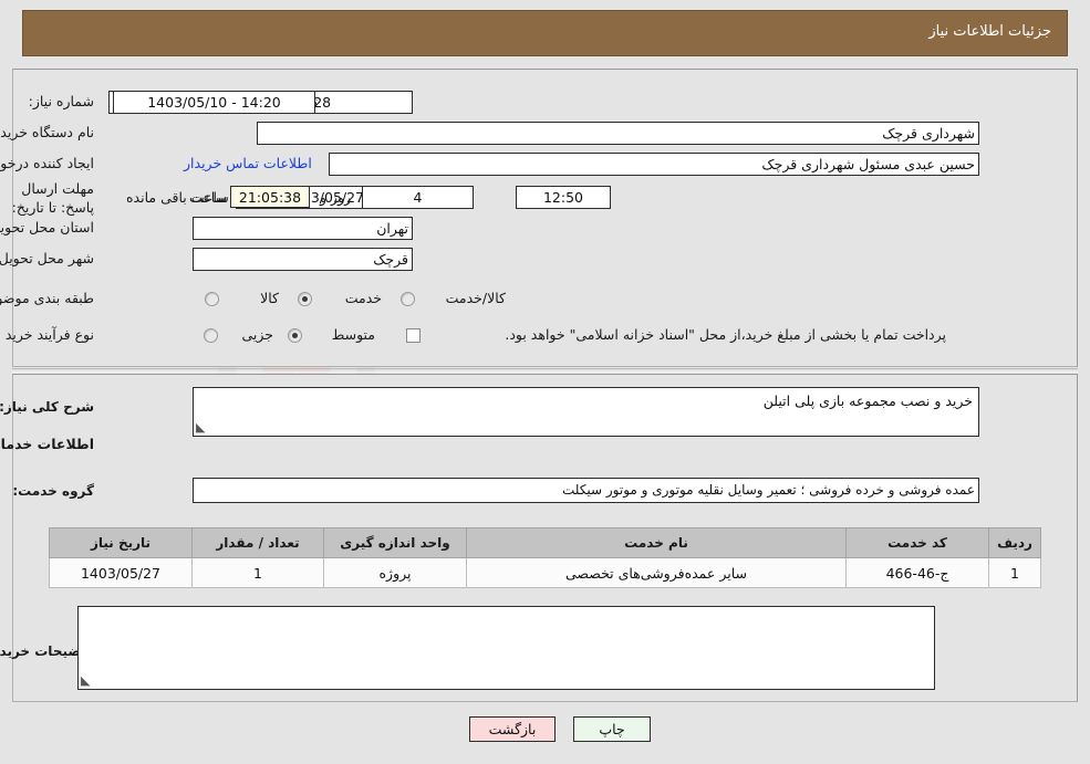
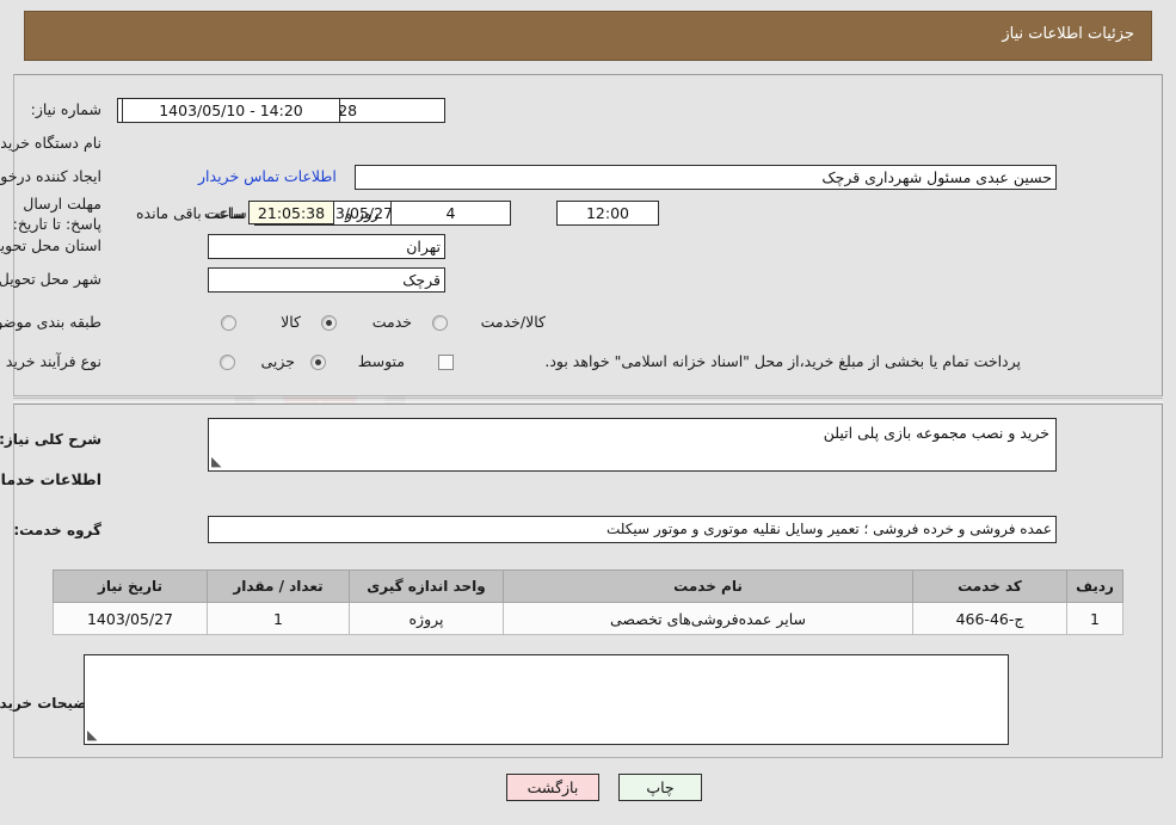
  جزئیات اطلاعات نیاز
  شماره نیاز:
  14:20 - 1403/05/10
  نام دستگاه خرید
- شهرداری قرچک
  ایجاد کننده درخو
  حسین عبدی مسئول شهرداری قرچک
  اطلاعات تماس خریدار
  مهلت ارسال پاسخ: تا تاریخ:
  3/05/27
  ساعت
- 12:50
+ 12:00
  4
  روز و
  21:05:38
  ساعت باقی مانده
  استان محل تحوی
  تهران
  شهر محل تحویل
  قرچک
  طبقه بندی موض
  کالا
  خدمت
  کالا/خدمت
  نوع فرآیند خرید
  جزیی
  متوسط
  پرداخت تمام یا بخشی از مبلغ خرید،از محل "اسناد خزانه اسلامی" خواهد بود.
  شرح کلی نیاز:
  خرید و نصب مجموعه بازی پلی اتیلن
  گروه خدمت:
  عمده فروشی و خرده فروشی ؛ تعمیر وسایل نقلیه موتوری و موتور سیکلت
  ردیف	کد خدمت	نام خدمت	واحد اندازه گیری	تعداد / مقدار	تاریخ نیاز
  1	ج-46-466	سایر عمده‌فروشی‌های تخصصی	پروژه	1	1403/05/27
  چاپ
  بازگشت
